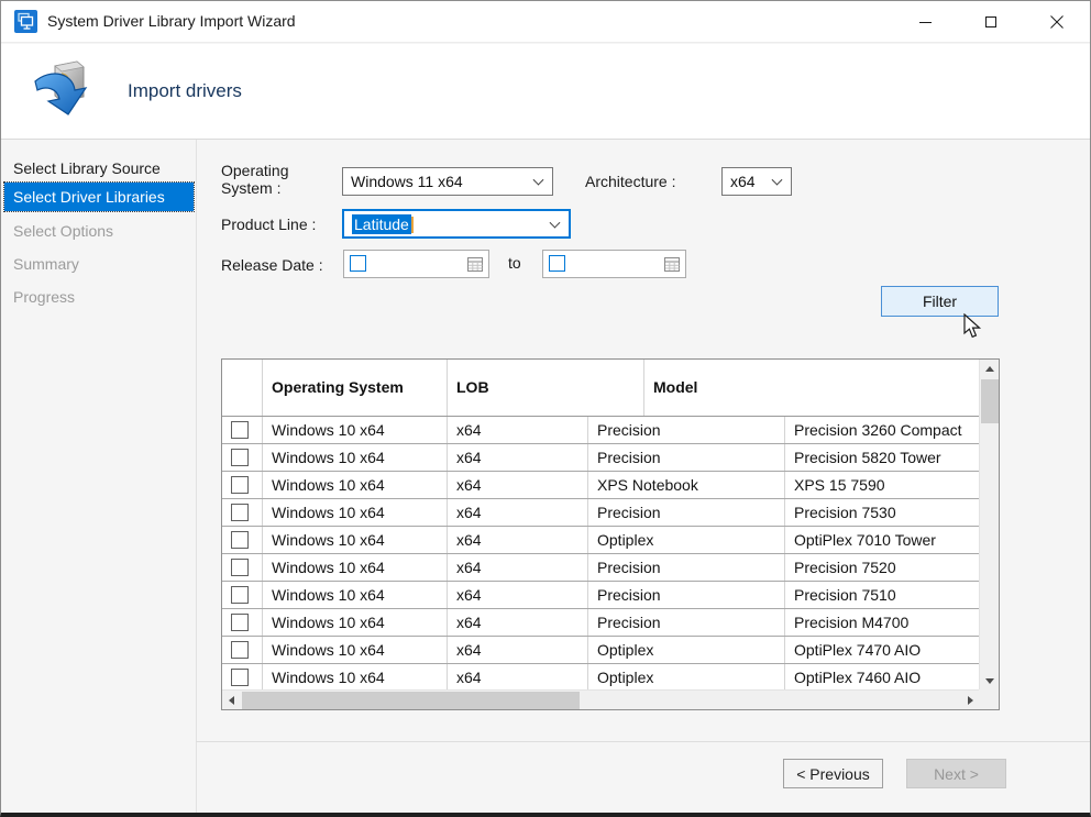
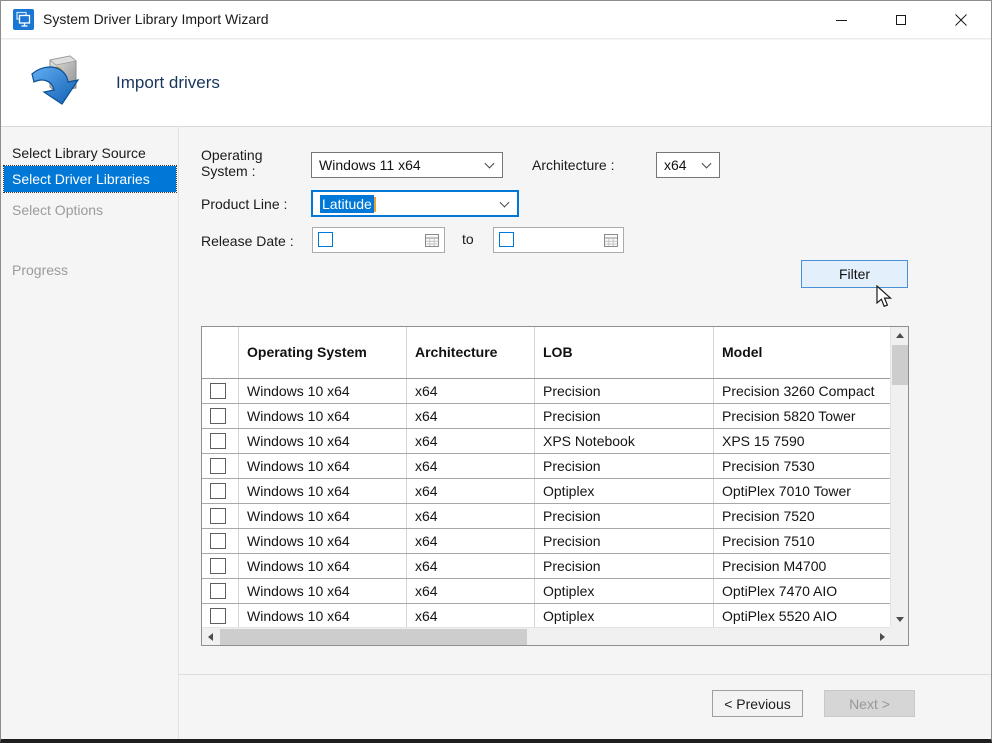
  System Driver Library Import Wizard
  Import drivers
  Select Library Source
  Select Driver Libraries
  Select Options
- Summary
  Progress
  Operating System :
  Windows 11 x64
  Architecture :
  x64
  Product Line :
  Latitude
  Release Date :
  to
  Filter
  Operating System
+ Architecture
  LOB
  Model
  Windows 10 x64
  x64
  Precision
  Precision 3260 Compact
  Windows 10 x64
  x64
  Precision
  Precision 5820 Tower
  Windows 10 x64
  x64
  XPS Notebook
  XPS 15 7590
  Windows 10 x64
  x64
  Precision
  Precision 7530
  Windows 10 x64
  x64
  Optiplex
  OptiPlex 7010 Tower
  Windows 10 x64
  x64
  Precision
  Precision 7520
  Windows 10 x64
  x64
  Precision
  Precision 7510
  Windows 10 x64
  x64
  Precision
  Precision M4700
  Windows 10 x64
  x64
  Optiplex
  OptiPlex 7470 AIO
  Windows 10 x64
  x64
  Optiplex
- OptiPlex 7460 AIO
+ OptiPlex 5520 AIO
  < Previous
  Next >
